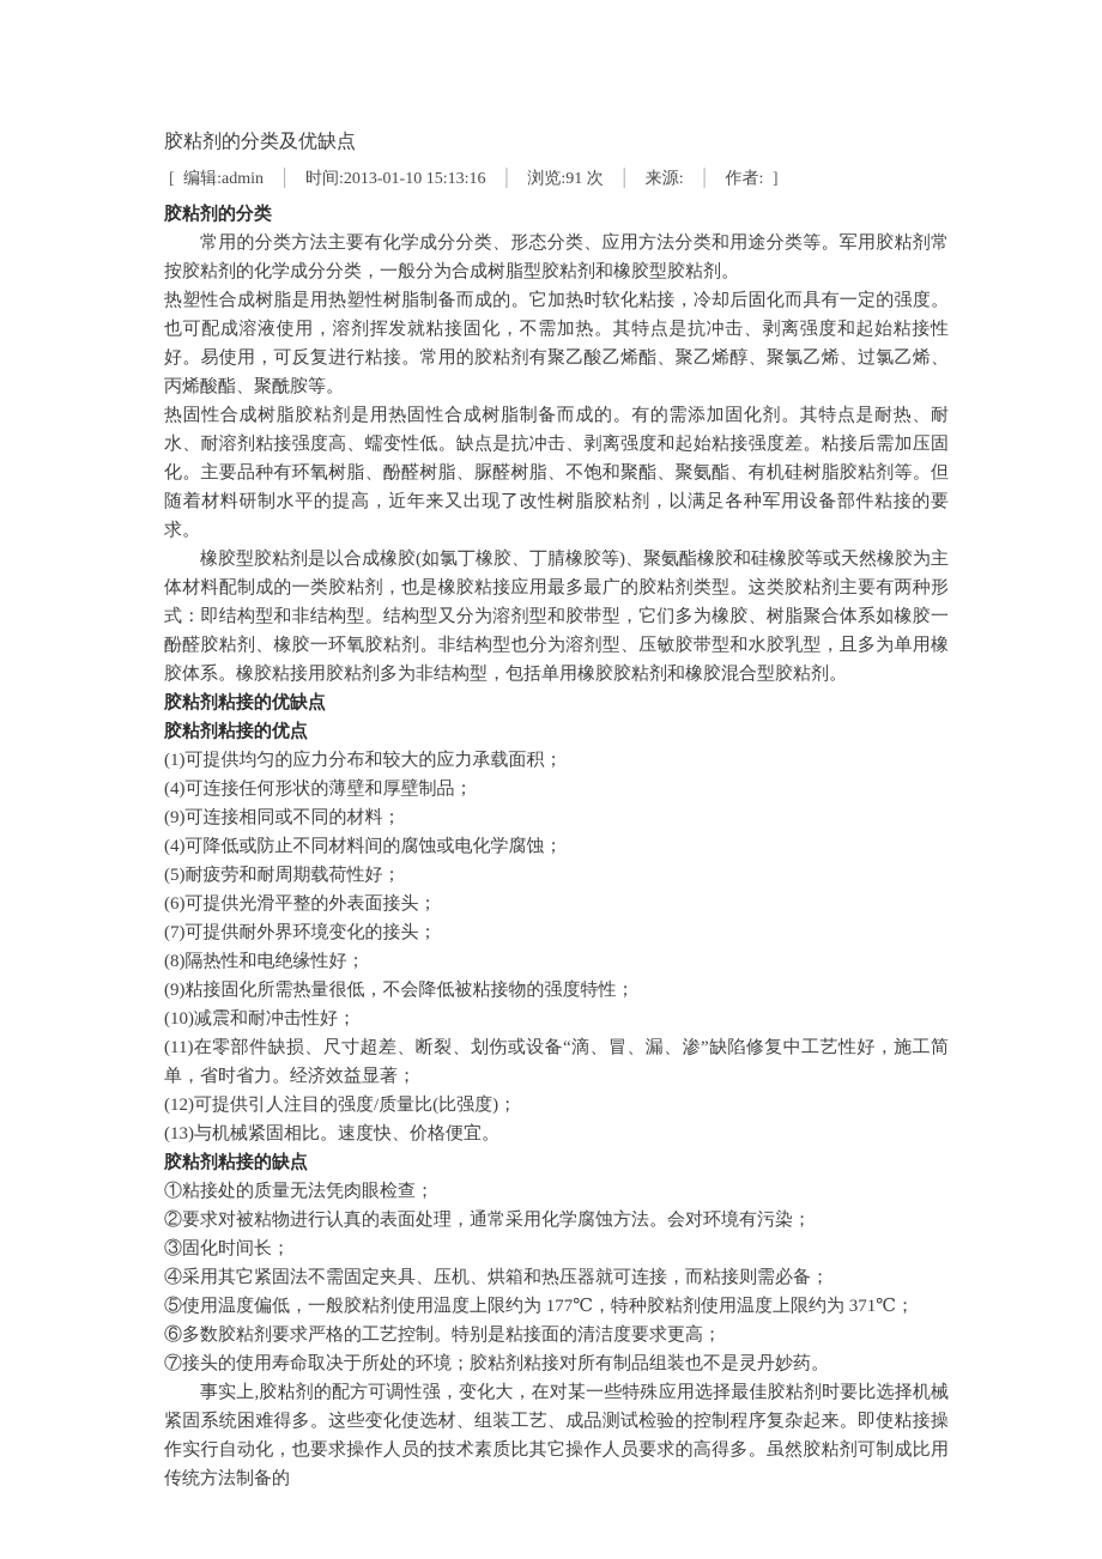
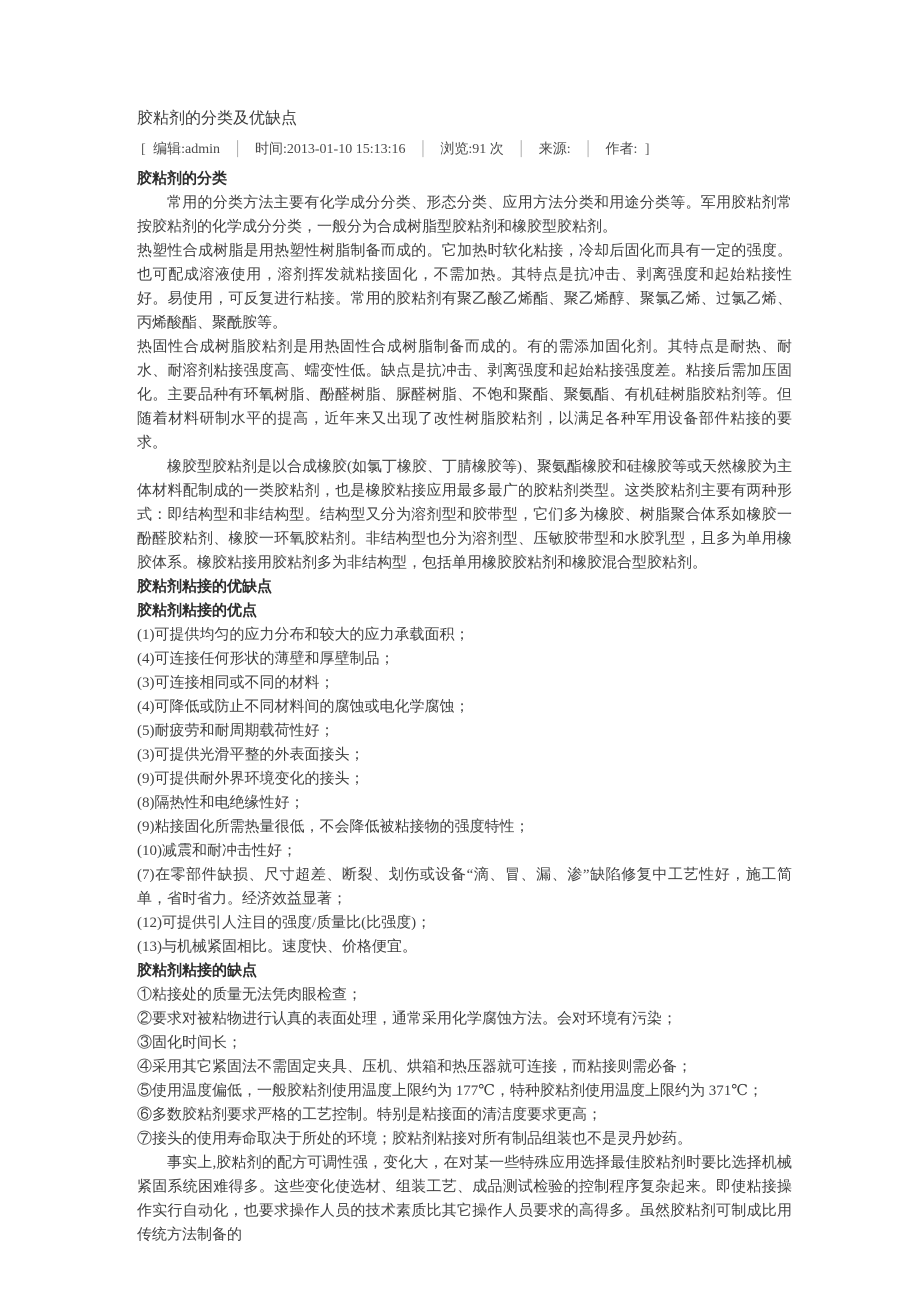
  胶粘剂的分类及优缺点
  [ 编辑:admin │ 时间:2013-01-10 15:13:16 │ 浏览:91 次 │ 来源: │ 作者: ]
  胶粘剂的分类
  常用的分类方法主要有化学成分分类、形态分类、应用方法分类和用途分类等。军用胶粘剂常按胶粘剂的化学成分分类，一般分为合成树脂型胶粘剂和橡胶型胶粘剂。
  热塑性合成树脂是用热塑性树脂制备而成的。它加热时软化粘接，冷却后固化而具有一定的强度。也可配成溶液使用，溶剂挥发就粘接固化，不需加热。其特点是抗冲击、剥离强度和起始粘接性好。易使用，可反复进行粘接。常用的胶粘剂有聚乙酸乙烯酯、聚乙烯醇、聚氯乙烯、过氯乙烯、丙烯酸酯、聚酰胺等。
  热固性合成树脂胶粘剂是用热固性合成树脂制备而成的。有的需添加固化剂。其特点是耐热、耐水、耐溶剂粘接强度高、蠕变性低。缺点是抗冲击、剥离强度和起始粘接强度差。粘接后需加压固化。主要品种有环氧树脂、酚醛树脂、脲醛树脂、不饱和聚酯、聚氨酯、有机硅树脂胶粘剂等。但随着材料研制水平的提高，近年来又出现了改性树脂胶粘剂，以满足各种军用设备部件粘接的要求。
  橡胶型胶粘剂是以合成橡胶(如氯丁橡胶、丁腈橡胶等)、聚氨酯橡胶和硅橡胶等或天然橡胶为主体材料配制成的一类胶粘剂，也是橡胶粘接应用最多最广的胶粘剂类型。这类胶粘剂主要有两种形式：即结构型和非结构型。结构型又分为溶剂型和胶带型，它们多为橡胶、树脂聚合体系如橡胶一酚醛胶粘剂、橡胶一环氧胶粘剂。非结构型也分为溶剂型、压敏胶带型和水胶乳型，且多为单用橡胶体系。橡胶粘接用胶粘剂多为非结构型，包括单用橡胶胶粘剂和橡胶混合型胶粘剂。
  胶粘剂粘接的优缺点
  胶粘剂粘接的优点
  (1)可提供均匀的应力分布和较大的应力承载面积；
  (4)可连接任何形状的薄壁和厚壁制品；
- (9)可连接相同或不同的材料；
+ (3)可连接相同或不同的材料；
  (4)可降低或防止不同材料间的腐蚀或电化学腐蚀；
  (5)耐疲劳和耐周期载荷性好；
- (6)可提供光滑平整的外表面接头；
+ (3)可提供光滑平整的外表面接头；
- (7)可提供耐外界环境变化的接头；
+ (9)可提供耐外界环境变化的接头；
  (8)隔热性和电绝缘性好；
  (9)粘接固化所需热量很低，不会降低被粘接物的强度特性；
  (10)减震和耐冲击性好；
- (11)在零部件缺损、尺寸超差、断裂、划伤或设备“滴、冒、漏、渗”缺陷修复中工艺性好，施工简单，省时省力。经济效益显著；
+ (7)在零部件缺损、尺寸超差、断裂、划伤或设备“滴、冒、漏、渗”缺陷修复中工艺性好，施工简单，省时省力。经济效益显著；
  (12)可提供引人注目的强度/质量比(比强度)；
  (13)与机械紧固相比。速度快、价格便宜。
  胶粘剂粘接的缺点
  ①粘接处的质量无法凭肉眼检查；
  ②要求对被粘物进行认真的表面处理，通常采用化学腐蚀方法。会对环境有污染；
  ③固化时间长；
  ④采用其它紧固法不需固定夹具、压机、烘箱和热压器就可连接，而粘接则需必备；
  ⑤使用温度偏低，一般胶粘剂使用温度上限约为 177℃，特种胶粘剂使用温度上限约为 371℃；
  ⑥多数胶粘剂要求严格的工艺控制。特别是粘接面的清洁度要求更高；
  ⑦接头的使用寿命取决于所处的环境；胶粘剂粘接对所有制品组装也不是灵丹妙药。
  事实上,胶粘剂的配方可调性强，变化大，在对某一些特殊应用选择最佳胶粘剂时要比选择机械紧固系统困难得多。这些变化使选材、组装工艺、成品测试检验的控制程序复杂起来。即使粘接操作实行自动化，也要求操作人员的技术素质比其它操作人员要求的高得多。虽然胶粘剂可制成比用传统方法制备的
